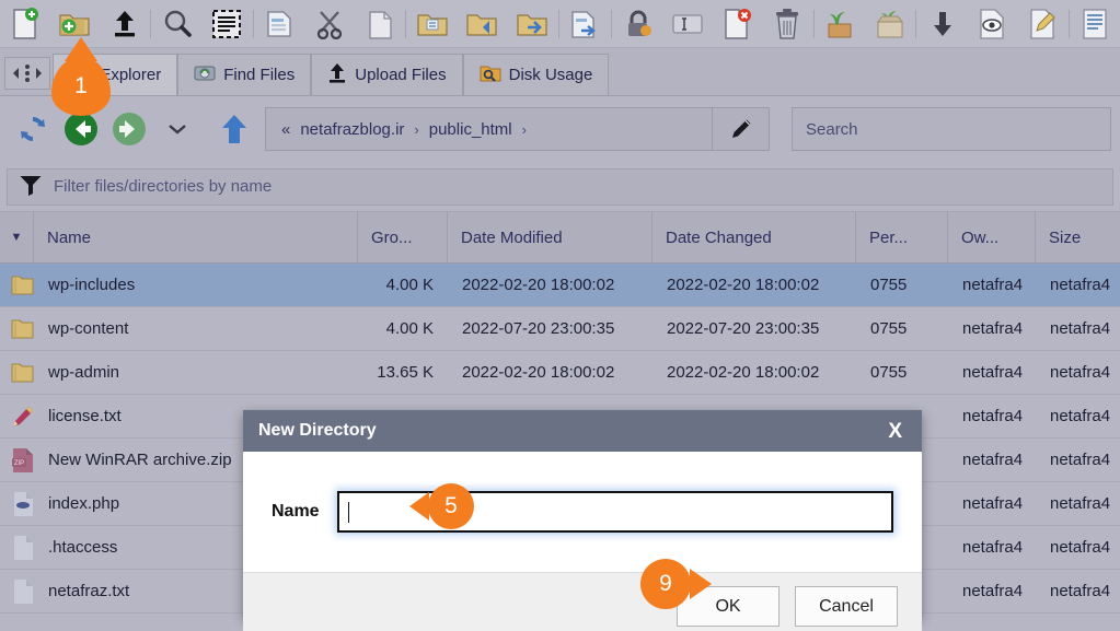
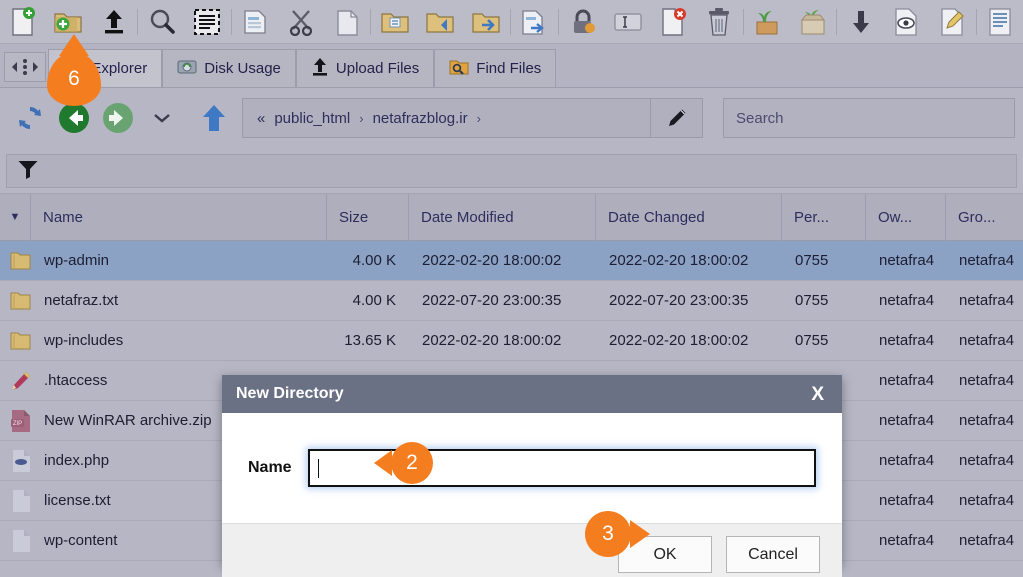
- Find Files
+ Disk Usage
  Upload Files
- Disk Usage
+ Find Files
  «
- netafrazblog.ir
+ public_html
  ›
- public_html
+ netafrazblog.ir
  ›
  Search
- Filter files/directories by name
  ▼
  Name
- Gro...
+ Size
  Date Modified
  Date Changed
  Per...
  Ow...
- Size
+ Gro...
- wp-includes
+ wp-admin
  4.00 K
  2022-02-20 18:00:02
  2022-02-20 18:00:02
  0755
  netafra4
  netafra4
- wp-content
+ netafraz.txt
  4.00 K
  2022-07-20 23:00:35
  2022-07-20 23:00:35
  0755
  netafra4
  netafra4
- wp-admin
+ wp-includes
  13.65 K
  2022-02-20 18:00:02
  2022-02-20 18:00:02
  0755
  netafra4
  netafra4
- license.txt
+ .htaccess
  netafra4
  netafra4
  New WinRAR archive.zip
  netafra4
  netafra4
  index.php
  netafra4
  netafra4
- .htaccess
+ license.txt
  netafra4
  netafra4
- netafraz.txt
+ wp-content
  netafra4
  netafra4
  New Directory
  X
  Name
  OK
  Cancel
- 1
+ 6
- 5
+ 2
- 9
+ 3
